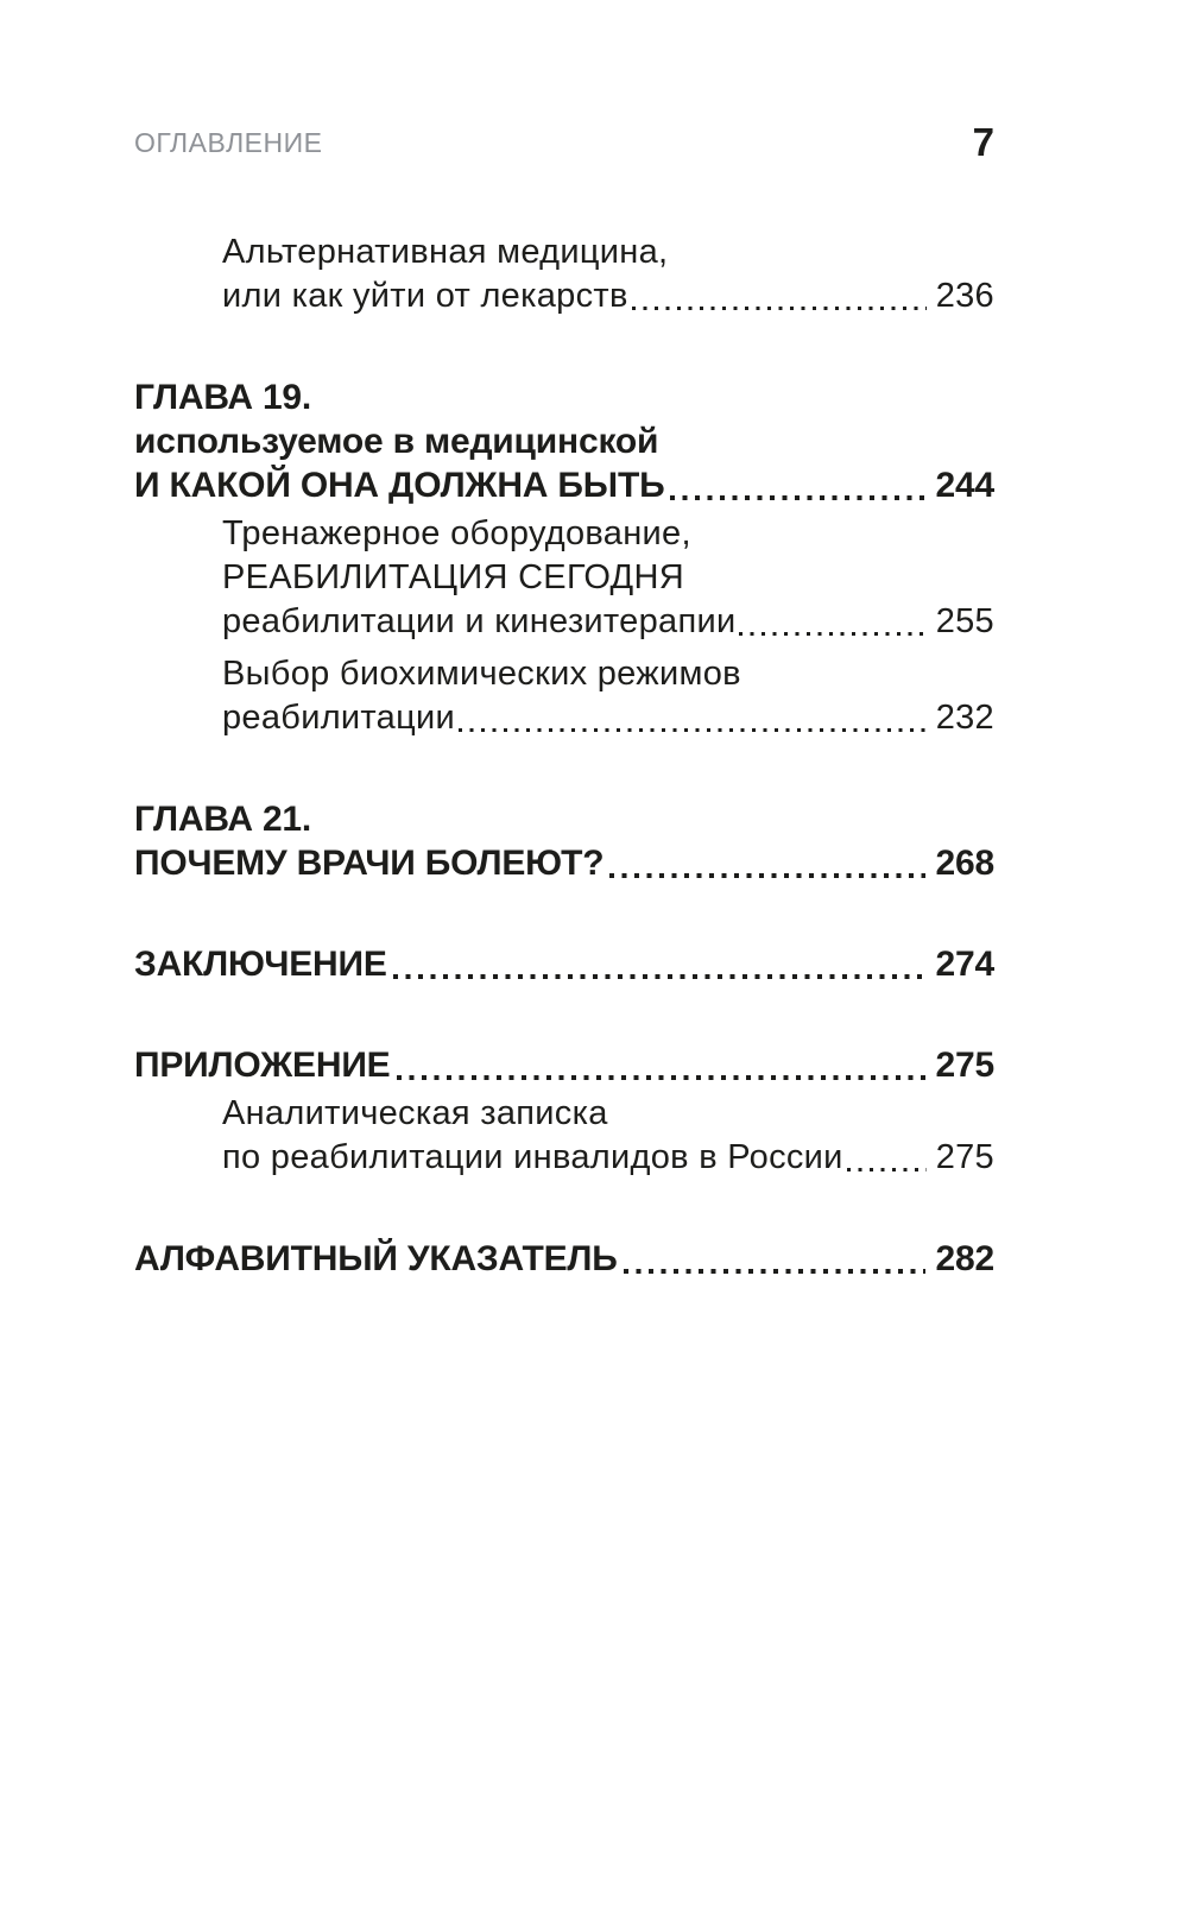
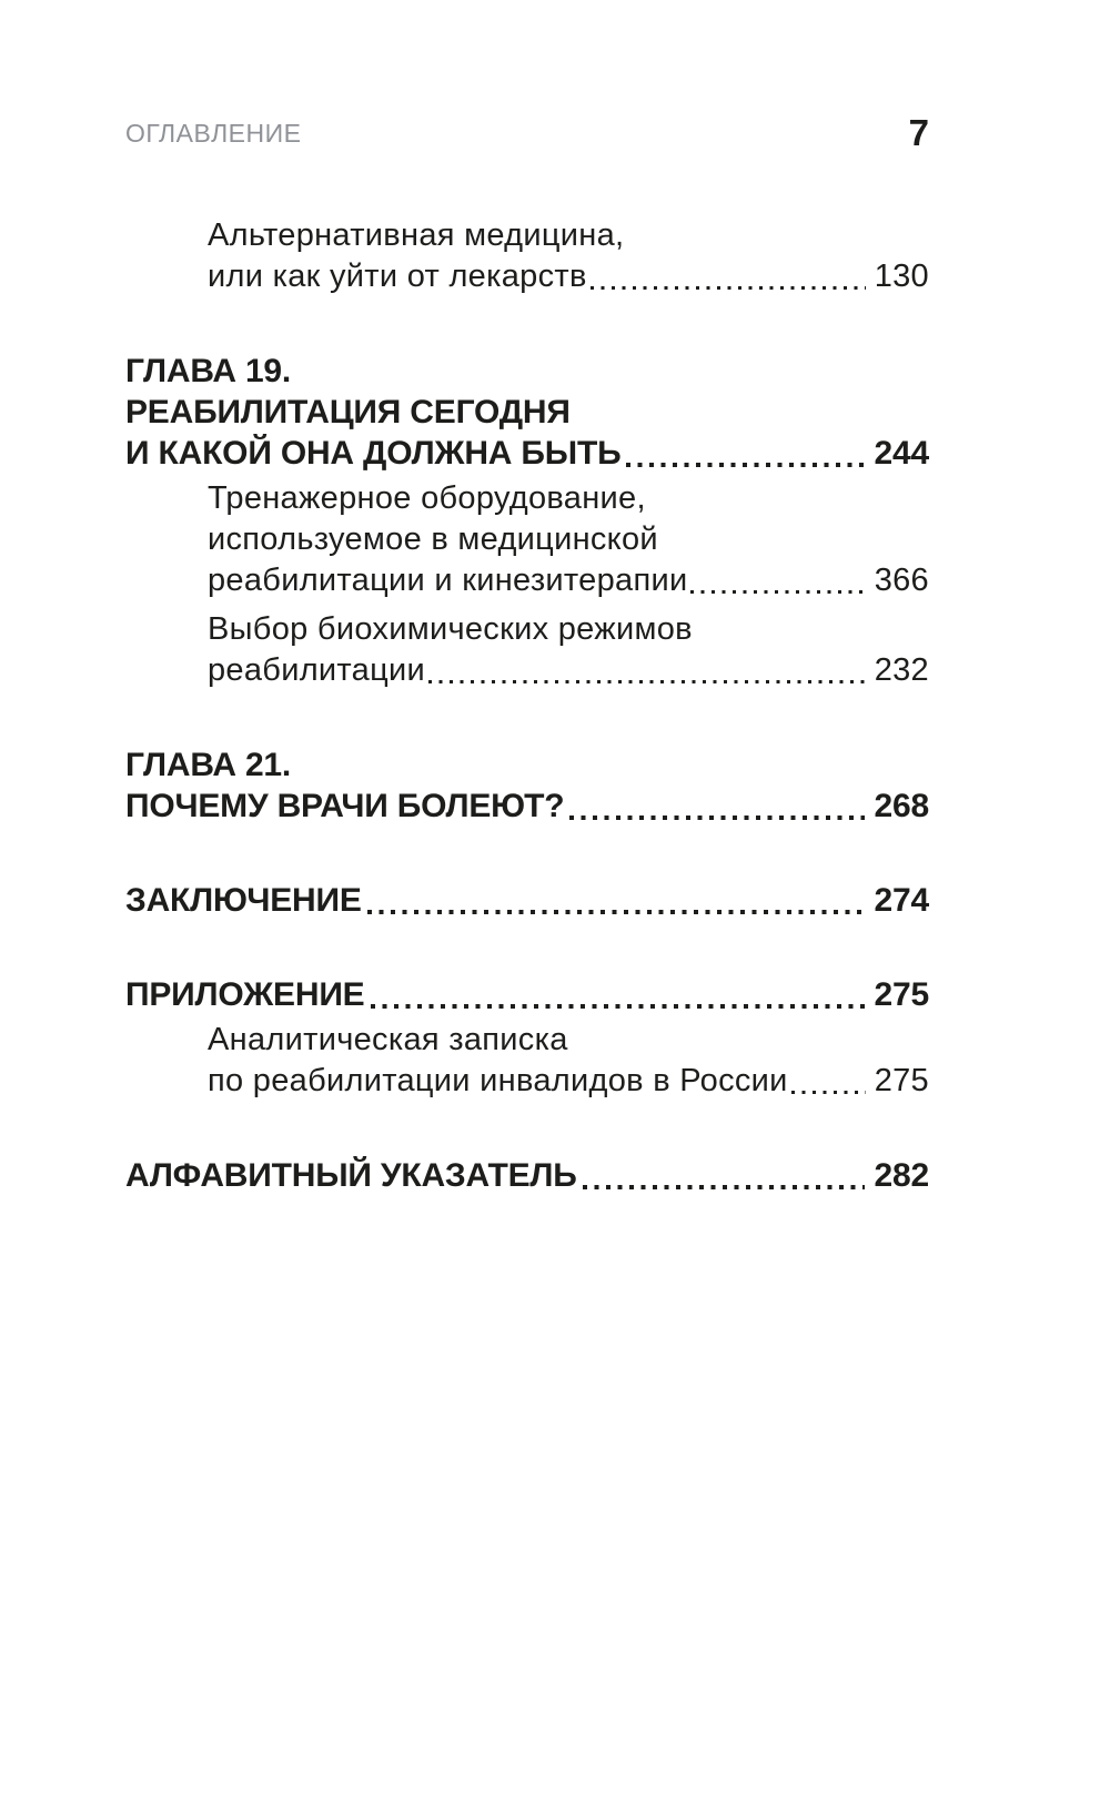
  ОГЛАВЛЕНИЕ
  7
  Альтернативная медицина,
  или как уйти от лекарств
- 236
+ 130
  ГЛАВА 19.
- используемое в медицинской
+ РЕАБИЛИТАЦИЯ СЕГОДНЯ
  И КАКОЙ ОНА ДОЛЖНА БЫТЬ
  244
  Тренажерное оборудование,
- РЕАБИЛИТАЦИЯ СЕГОДНЯ
+ используемое в медицинской
  реабилитации и кинезитерапии
- 255
+ 366
  Выбор биохимических режимов
  реабилитации
  232
  ГЛАВА 21.
  ПОЧЕМУ ВРАЧИ БОЛЕЮТ?
  268
  ЗАКЛЮЧЕНИЕ
  274
  ПРИЛОЖЕНИЕ
  275
  Аналитическая записка
  по реабилитации инвалидов в России
  275
  АЛФАВИТНЫЙ УКАЗАТЕЛЬ
  282
